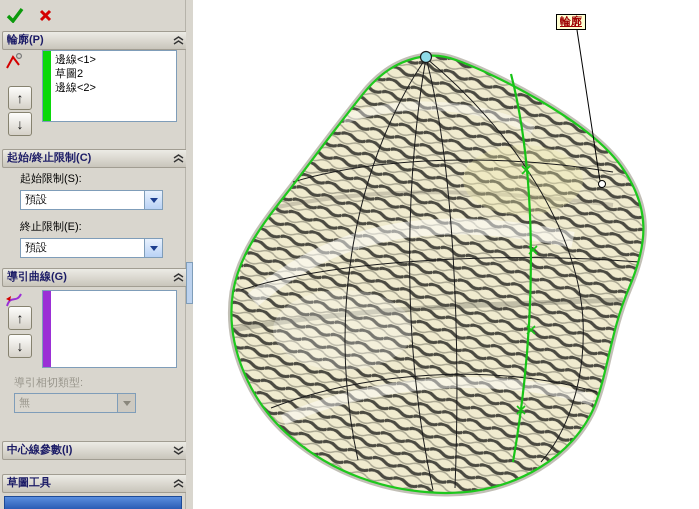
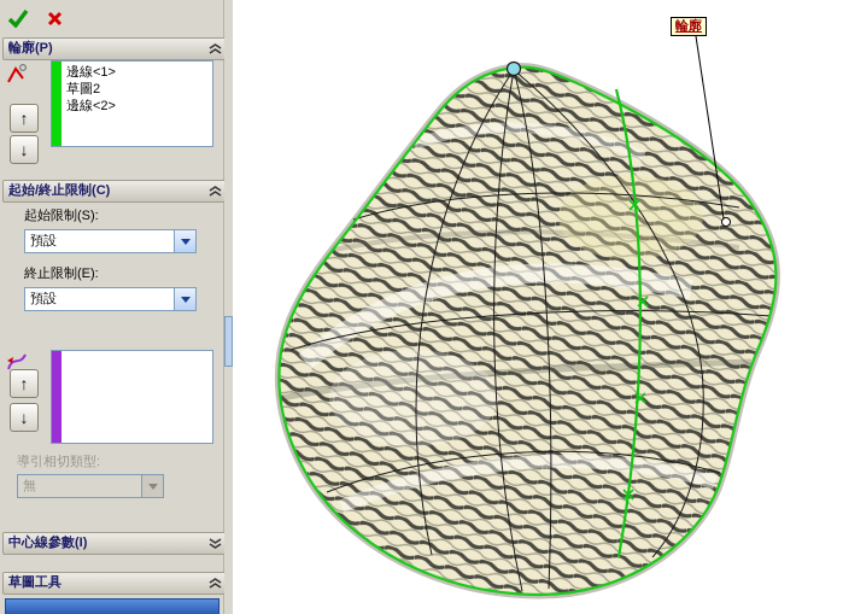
  輪廓(P)
  邊線<1>
  草圖2
  邊線<2>
  ↑
  ↓
  起始/終止限制(C)
  起始限制(S):
  預設
  終止限制(E):
  預設
- 導引曲線(G)
  ↑
  ↓
  導引相切類型:
  無
  中心線參數(I)
  草圖工具
  輪廓
